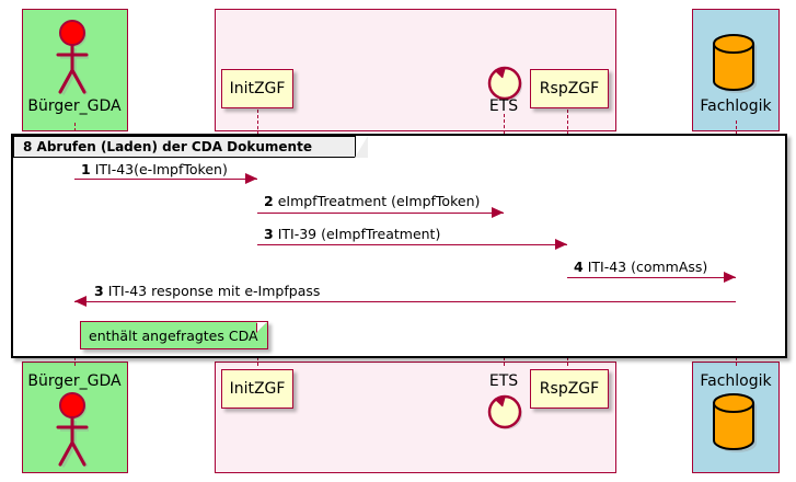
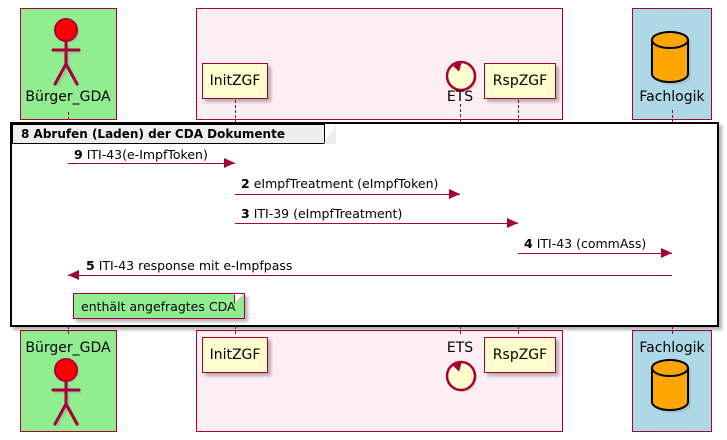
  Bürger_GDA
  InitZGF
  ETS
  RspZGF
  Fachlogik
  8 Abrufen (Laden) der CDA Dokumente
- 1 ITI-43(e-ImpfToken)
+ 9 ITI-43(e-ImpfToken)
  2 eImpfTreatment (eImpfToken)
  3 ITI-39 (eImpfTreatment)
  4 ITI-43 (commAss)
- 3 ITI-43 response mit e-Impfpass
+ 5 ITI-43 response mit e-Impfpass
  enthält angefragtes CDA
  Bürger_GDA
  InitZGF
  ETS
  RspZGF
  Fachlogik
